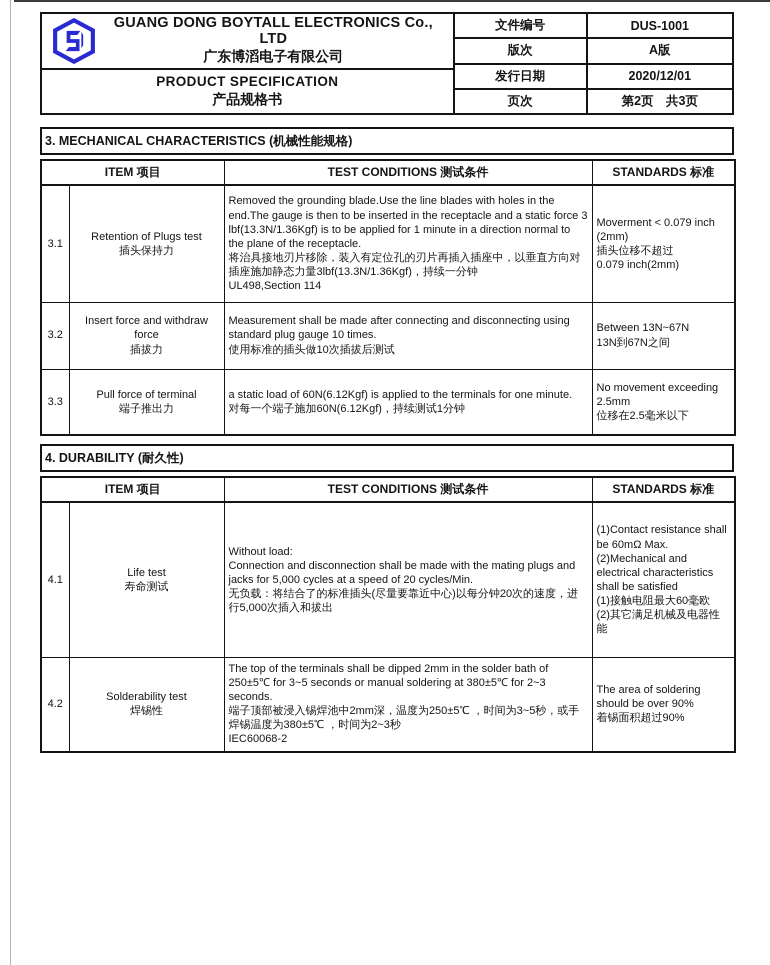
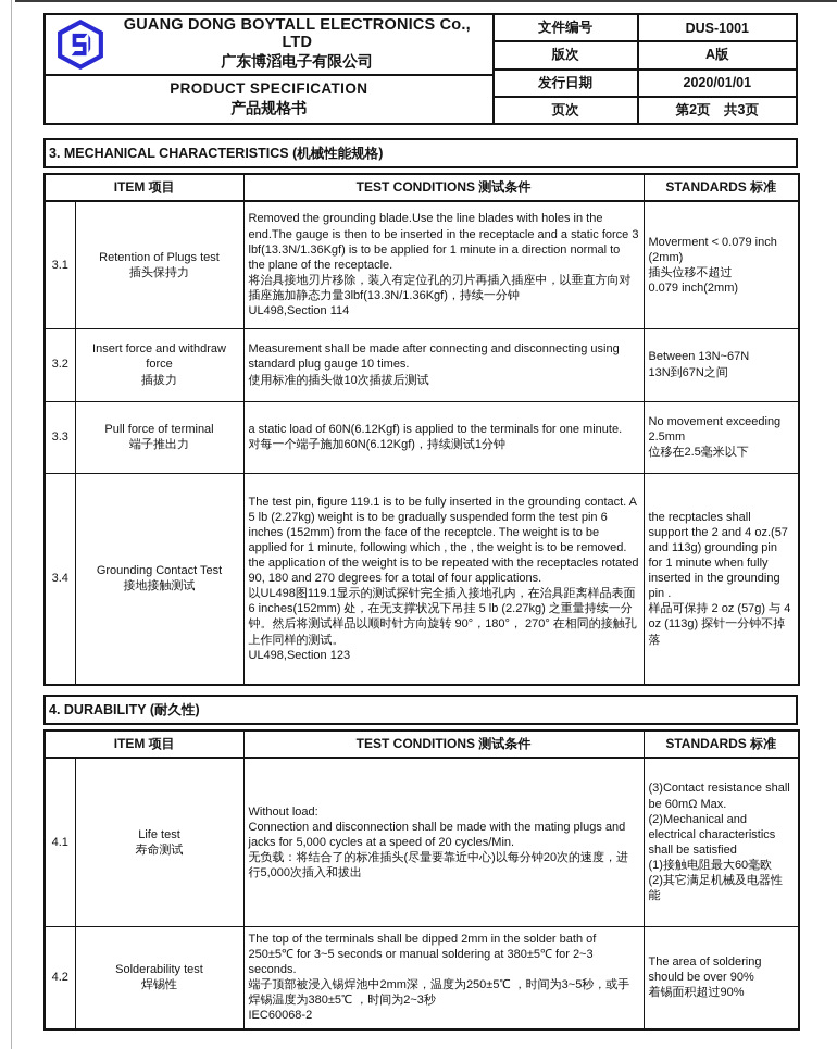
  GUANG DONG BOYTALL ELECTRONICS Co., LTD
  广东博滔电子有限公司
  PRODUCT SPECIFICATION
  产品规格书
  文件编号
  DUS-1001
  版次
  A版
  发行日期
- 2020/12/01
+ 2020/01/01
  页次
  第2页 共3页
  3. MECHANICAL CHARACTERISTICS (机械性能规格)
  ITEM 项目	TEST CONDITIONS 测试条件	STANDARDS 标准
  3.1	Retention of Plugs test 插头保持力	Removed the grounding blade.Use the line blades with holes in the end.The gauge is then to be inserted in the receptacle and a static force 3 lbf(13.3N/1.36Kgf) is to be applied for 1 minute in a direction normal to the plane of the receptacle. 将治具接地刃片移除，装入有定位孔的刃片再插入插座中，以垂直方向对插座施加静态力量3lbf(13.3N/1.36Kgf)，持续一分钟 UL498,Section 114	Moverment < 0.079 inch (2mm) 插头位移不超过 0.079 inch(2mm)
  3.2	Insert force and withdraw force 插拔力	Measurement shall be made after connecting and disconnecting using standard plug gauge 10 times. 使用标准的插头做10次插拔后测试	Between 13N~67N 13N到67N之间
  3.3	Pull force of terminal 端子推出力	a static load of 60N(6.12Kgf) is applied to the terminals for one minute. 对每一个端子施加60N(6.12Kgf)，持续测试1分钟	No movement exceeding 2.5mm 位移在2.5毫米以下
+ 3.4	Grounding Contact Test 接地接触测试	The test pin, figure 119.1 is to be fully inserted in the grounding contact. A 5 lb (2.27kg) weight is to be gradually suspended form the test pin 6 inches (152mm) from the face of the receptcle. The weight is to be applied for 1 minute, following which , the , the weight is to be removed. the application of the weight is to be repeated with the receptacles rotated 90, 180 and 270 degrees for a total of four applications. 以UL498图119.1显示的测试探针完全插入接地孔内，在治具距离样品表面 6 inches(152mm) 处，在无支撑状况下吊挂 5 lb (2.27kg) 之重量持续一分钟。然后将测试样品以顺时针方向旋转 90°，180°， 270° 在相同的接触孔上作同样的测试。 UL498,Section 123	the recptacles shall support the 2 and 4 oz.(57 and 113g) grounding pin for 1 minute when fully inserted in the grounding pin . 样品可保持 2 oz (57g) 与 4 oz (113g) 探针一分钟不掉落
  4. DURABILITY (耐久性)
  ITEM 项目	TEST CONDITIONS 测试条件	STANDARDS 标准
- 4.1	Life test 寿命测试	Without load: Connection and disconnection shall be made with the mating plugs and jacks for 5,000 cycles at a speed of 20 cycles/Min. 无负载：将结合了的标准插头(尽量要靠近中心)以每分钟20次的速度，进行5,000次插入和拔出	(1)Contact resistance shall be 60mΩ Max. (2)Mechanical and electrical characteristics shall be satisfied (1)接触电阻最大60毫欧 (2)其它满足机械及电器性能
+ 4.1	Life test 寿命测试	Without load: Connection and disconnection shall be made with the mating plugs and jacks for 5,000 cycles at a speed of 20 cycles/Min. 无负载：将结合了的标准插头(尽量要靠近中心)以每分钟20次的速度，进行5,000次插入和拔出	(3)Contact resistance shall be 60mΩ Max. (2)Mechanical and electrical characteristics shall be satisfied (1)接触电阻最大60毫欧 (2)其它满足机械及电器性能
  4.2	Solderability test 焊锡性	The top of the terminals shall be dipped 2mm in the solder bath of 250±5℃ for 3~5 seconds or manual soldering at 380±5℃ for 2~3 seconds. 端子顶部被浸入锡焊池中2mm深，温度为250±5℃ ，时间为3~5秒，或手焊锡温度为380±5℃ ，时间为2~3秒 IEC60068-2	The area of soldering should be over 90% 着锡面积超过90%
